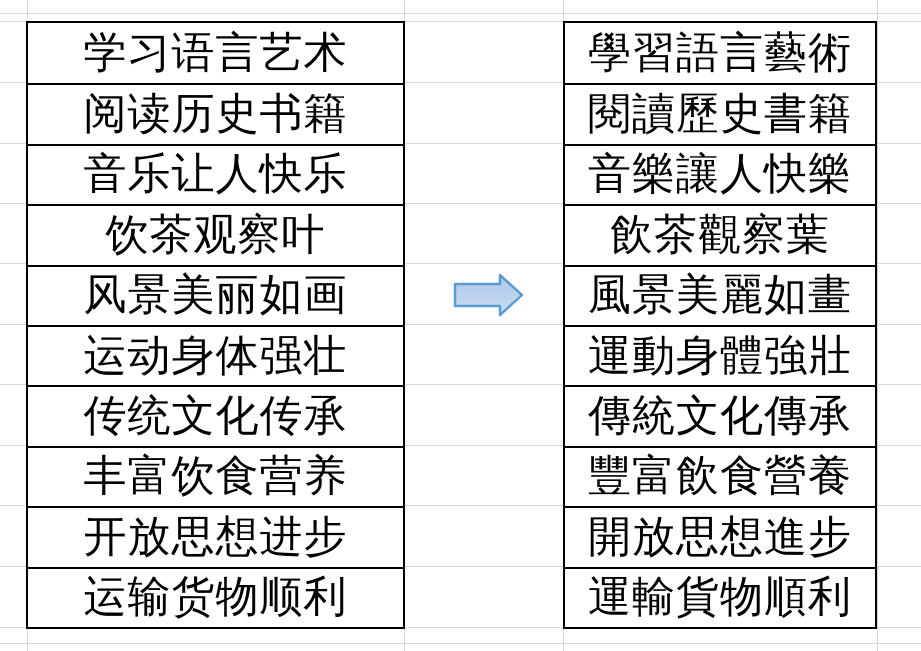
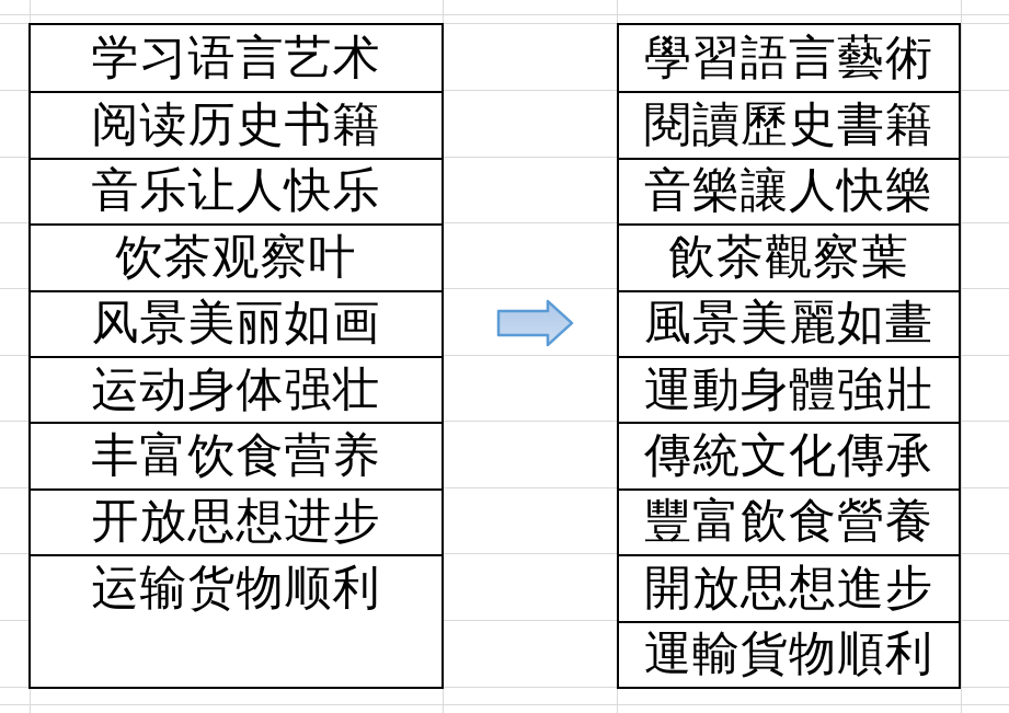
  学习语言艺术
  阅读历史书籍
  音乐让人快乐
  饮茶观察叶
  风景美丽如画
  运动身体强壮
- 传统文化传承
  丰富饮食营养
  开放思想进步
  运输货物顺利
  學習語言藝術
  閱讀歷史書籍
  音樂讓人快樂
  飲茶觀察葉
  風景美麗如畫
  運動身體強壯
  傳統文化傳承
  豐富飲食營養
  開放思想進步
  運輸貨物順利
